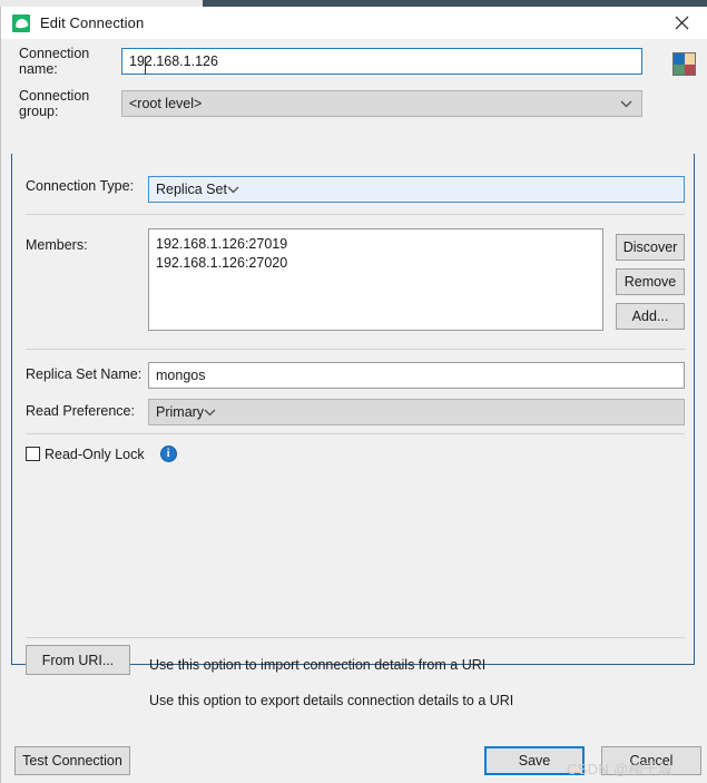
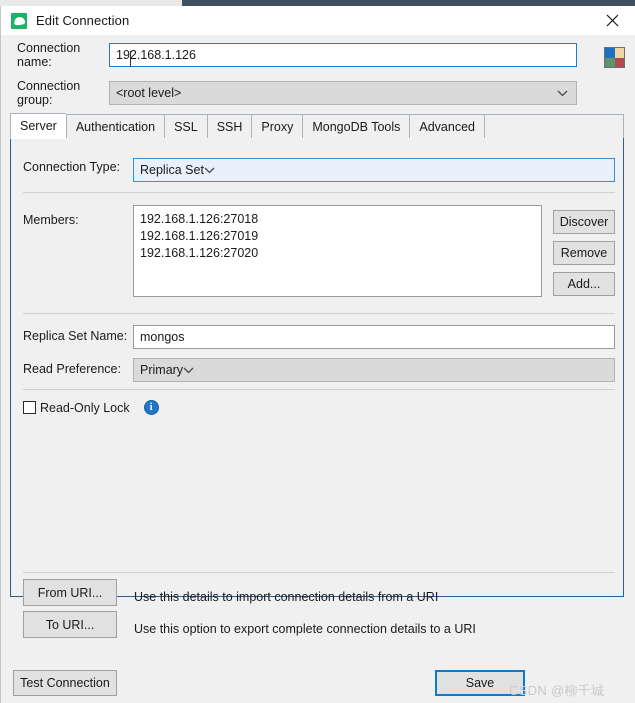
  Edit Connection
  Connection name:
  192.168.1.126
  Connection group:
  <root level>
+ Server
+ Authentication
+ SSL
+ SSH
+ Proxy
+ MongoDB Tools
+ Advanced
  Connection Type:
  Replica Set
  Members:
+ 192.168.1.126:27018
  192.168.1.126:27019
  192.168.1.126:27020
  Discover
  Remove
  Add...
  Replica Set Name:
  mongos
  Read Preference:
  Primary
  Read-Only Lock
  i
  From URI...
- Use this option to import connection details from a URI
+ Use this details to import connection details from a URI
+ To URI...
- Use this option to export details connection details to a URI
+ Use this option to export complete connection details to a URI
  Test Connection
  Save
- Cancel
  CSDN @柳千城
